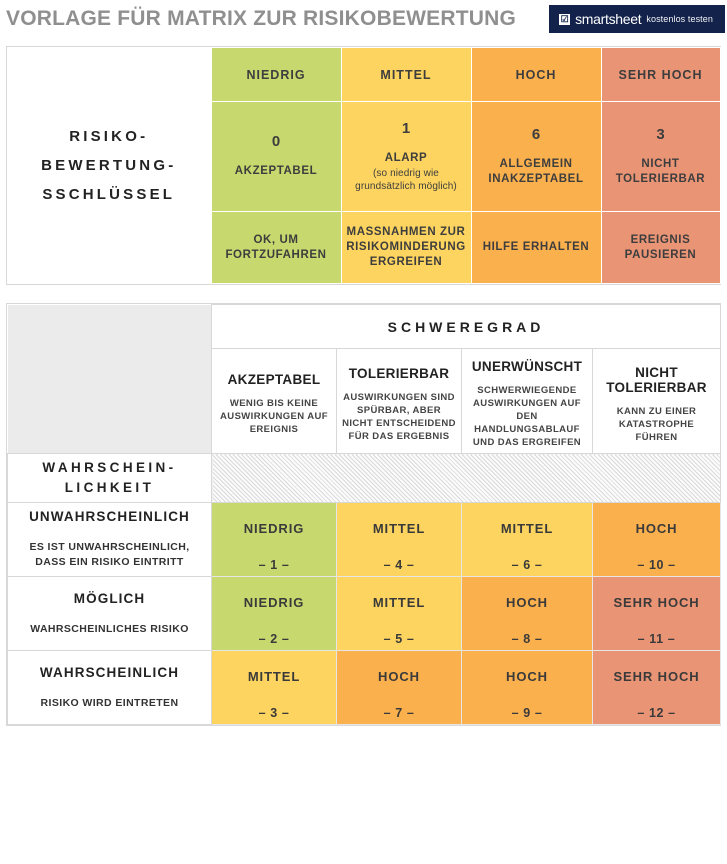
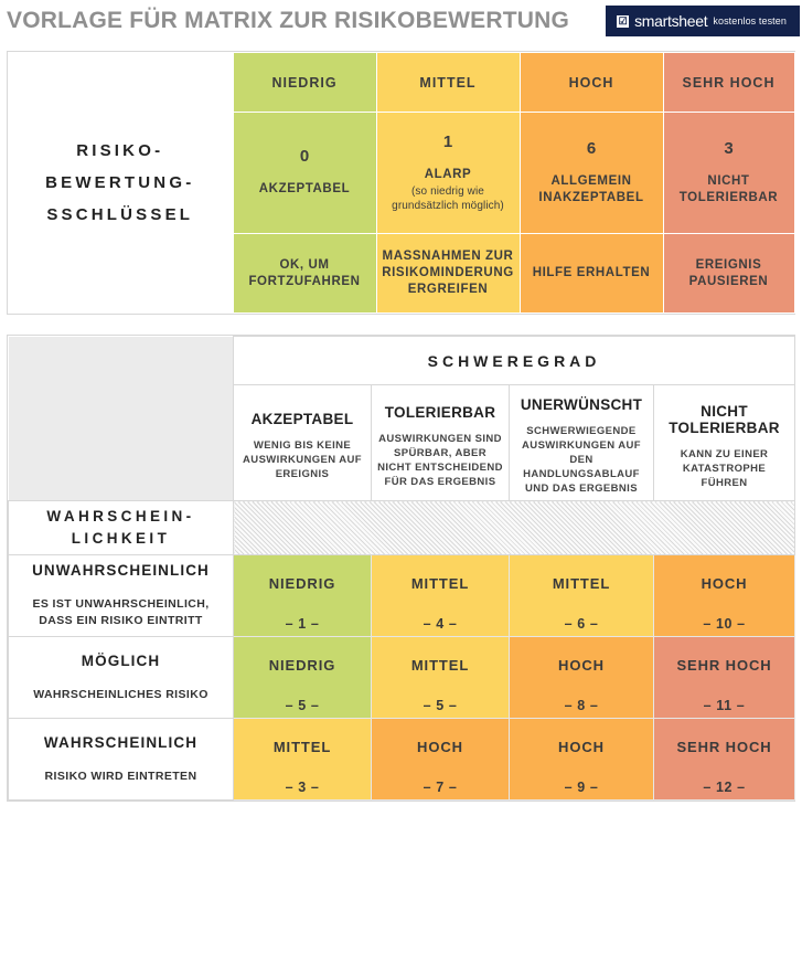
  VORLAGE FÜR MATRIX ZUR RISIKOBEWERTUNG
  ☑
  smartsheet
  kostenlos testen
  RISIKO- BEWERTUNG- SSCHLÜSSEL	NIEDRIG	MITTEL	HOCH	SEHR HOCH
  0 AKZEPTABEL	1 ALARP (so niedrig wie grundsätzlich möglich)	6 ALLGEMEIN INAKZEPTABEL	3 NICHT TOLERIERBAR
  OK, UM FORTZUFAHREN	MASSNAHMEN ZUR RISIKOMINDERUNG ERGREIFEN	HILFE ERHALTEN	EREIGNIS PAUSIEREN
  	SCHWEREGRAD
- AKZEPTABEL WENIG BIS KEINE AUSWIRKUNGEN AUF EREIGNIS	TOLERIERBAR AUSWIRKUNGEN SIND SPÜRBAR, ABER NICHT ENTSCHEIDEND FÜR DAS ERGEBNIS	UNERWÜNSCHT SCHWERWIEGENDE AUSWIRKUNGEN AUF DEN HANDLUNGSABLAUF UND DAS ERGREIFEN	NICHT TOLERIERBAR KANN ZU EINER KATASTROPHE FÜHREN
+ AKZEPTABEL WENIG BIS KEINE AUSWIRKUNGEN AUF EREIGNIS	TOLERIERBAR AUSWIRKUNGEN SIND SPÜRBAR, ABER NICHT ENTSCHEIDEND FÜR DAS ERGEBNIS	UNERWÜNSCHT SCHWERWIEGENDE AUSWIRKUNGEN AUF DEN HANDLUNGSABLAUF UND DAS ERGEBNIS	NICHT TOLERIERBAR KANN ZU EINER KATASTROPHE FÜHREN
  WAHRSCHEIN- LICHKEIT
  UNWAHRSCHEINLICH ES IST UNWAHRSCHEINLICH, DASS EIN RISIKO EINTRITT	NIEDRIG – 1 –	MITTEL – 4 –	MITTEL – 6 –	HOCH – 10 –
- MÖGLICH WAHRSCHEINLICHES RISIKO	NIEDRIG – 2 –	MITTEL – 5 –	HOCH – 8 –	SEHR HOCH – 11 –
+ MÖGLICH WAHRSCHEINLICHES RISIKO	NIEDRIG – 5 –	MITTEL – 5 –	HOCH – 8 –	SEHR HOCH – 11 –
  WAHRSCHEINLICH RISIKO WIRD EINTRETEN	MITTEL – 3 –	HOCH – 7 –	HOCH – 9 –	SEHR HOCH – 12 –
